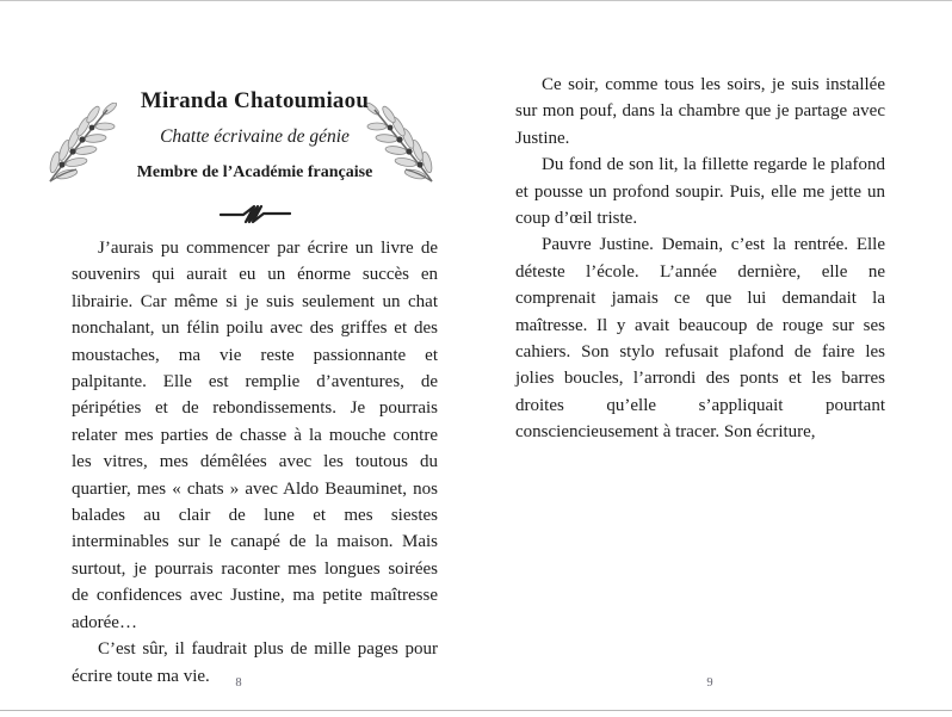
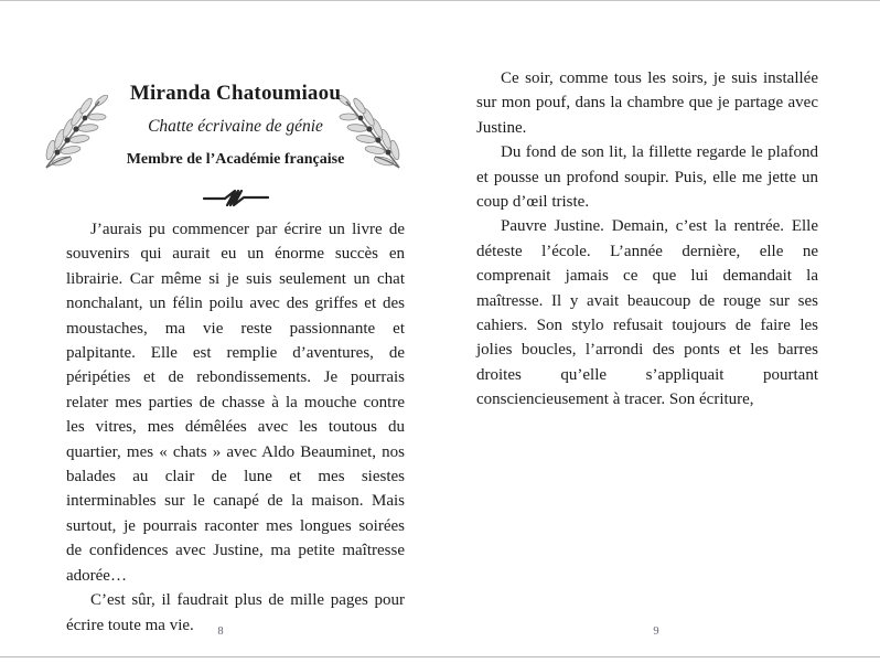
  Miranda Chatoumiaou
  Chatte écrivaine de génie
  Membre de l’Académie française
  J’aurais pu commencer par écrire un livre de souvenirs qui aurait eu un énorme succès en librairie. Car même si je suis seulement un chat nonchalant, un félin poilu avec des griffes et des moustaches, ma vie reste passionnante et palpitante. Elle est remplie d’aventures, de péripéties et de rebondissements. Je pourrais relater mes parties de chasse à la mouche contre les vitres, mes démêlées avec les toutous du quartier, mes « chats » avec Aldo Beauminet, nos balades au clair de lune et mes siestes interminables sur le canapé de la maison. Mais surtout, je pourrais raconter mes longues soirées de confidences avec Justine, ma petite maîtresse adorée…
  C’est sûr, il faudrait plus de mille pages pour écrire toute ma vie.
  Ce soir, comme tous les soirs, je suis installée sur mon pouf, dans la chambre que je partage avec Justine.
  Du fond de son lit, la fillette regarde le plafond et pousse un profond soupir. Puis, elle me jette un coup d’œil triste.
- Pauvre Justine. Demain, c’est la rentrée. Elle déteste l’école. L’année dernière, elle ne comprenait jamais ce que lui demandait la maîtresse. Il y avait beaucoup de rouge sur ses cahiers. Son stylo refusait plafond de faire les jolies boucles, l’arrondi des ponts et les barres droites qu’elle s’appliquait pourtant consciencieusement à tracer. Son écriture,
+ Pauvre Justine. Demain, c’est la rentrée. Elle déteste l’école. L’année dernière, elle ne comprenait jamais ce que lui demandait la maîtresse. Il y avait beaucoup de rouge sur ses cahiers. Son stylo refusait toujours de faire les jolies boucles, l’arrondi des ponts et les barres droites qu’elle s’appliquait pourtant consciencieusement à tracer. Son écriture,
  8
  9
